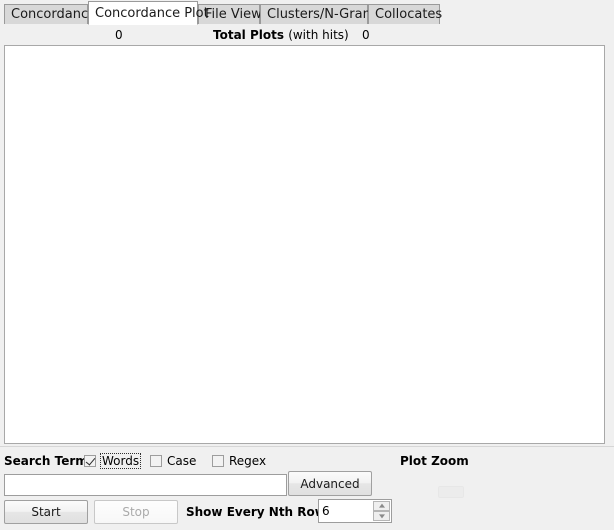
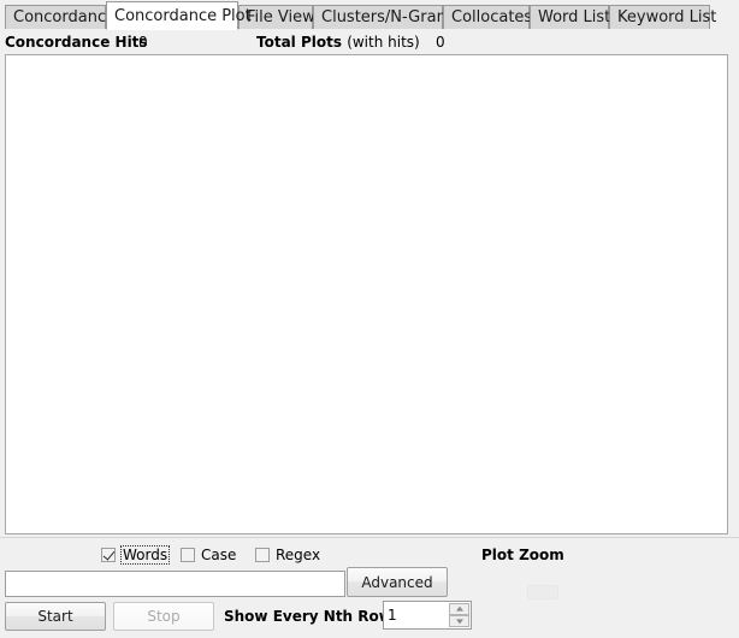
  Concordanc
  Concordance Plot
  File View
  Clusters/N-Gra
  Collocates
+ Word List
+ Keyword List
+ Concordance Hits
  0
  Total Plots (with hits)
  0
- Search Term
  Words
  Case
  Regex
  Plot Zoom
  Advanced
  Start
  Stop
  Show Every Nth Ro
- 6
+ 1
